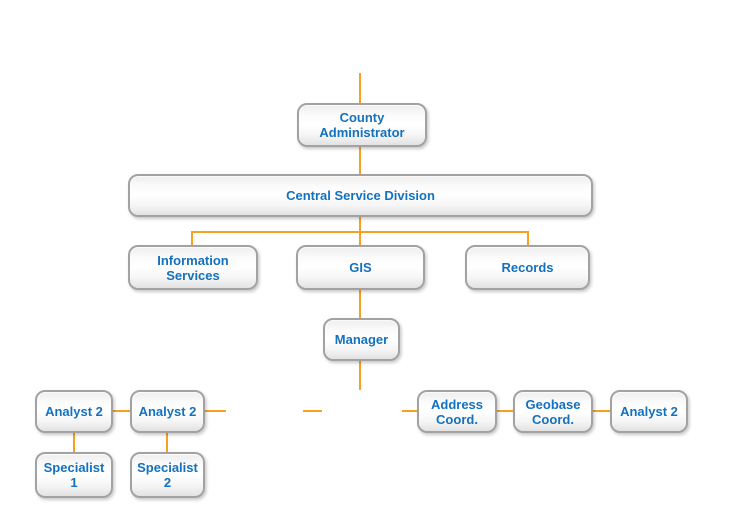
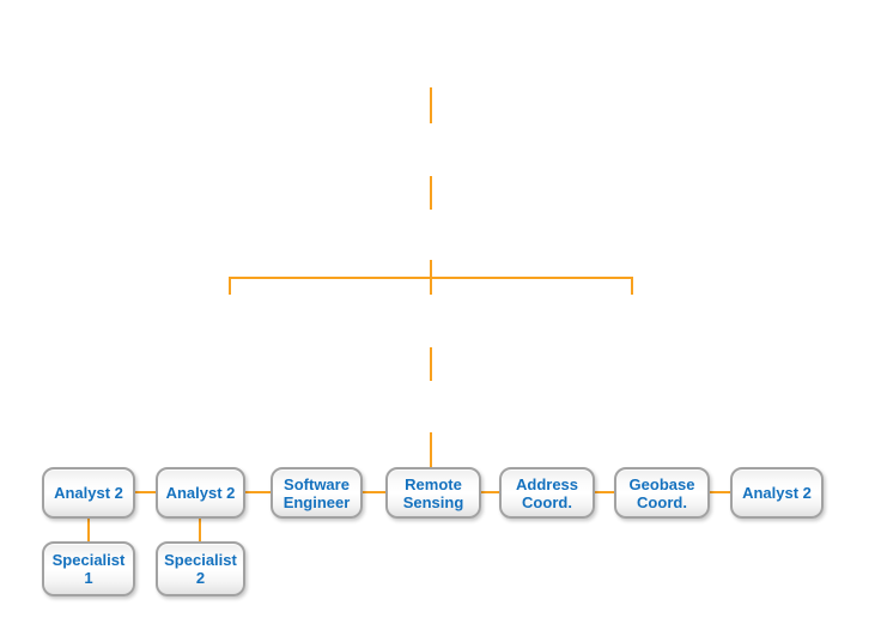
- County
- Administrator
- Central Service Division
- Information
- Services
- GIS
- Records
- Manager
  Analyst 2
  Analyst 2
+ Software
+ Engineer
+ Remote
+ Sensing
  Address
  Coord.
  Geobase
  Coord.
  Analyst 2
  Specialist
  1
  Specialist
  2
